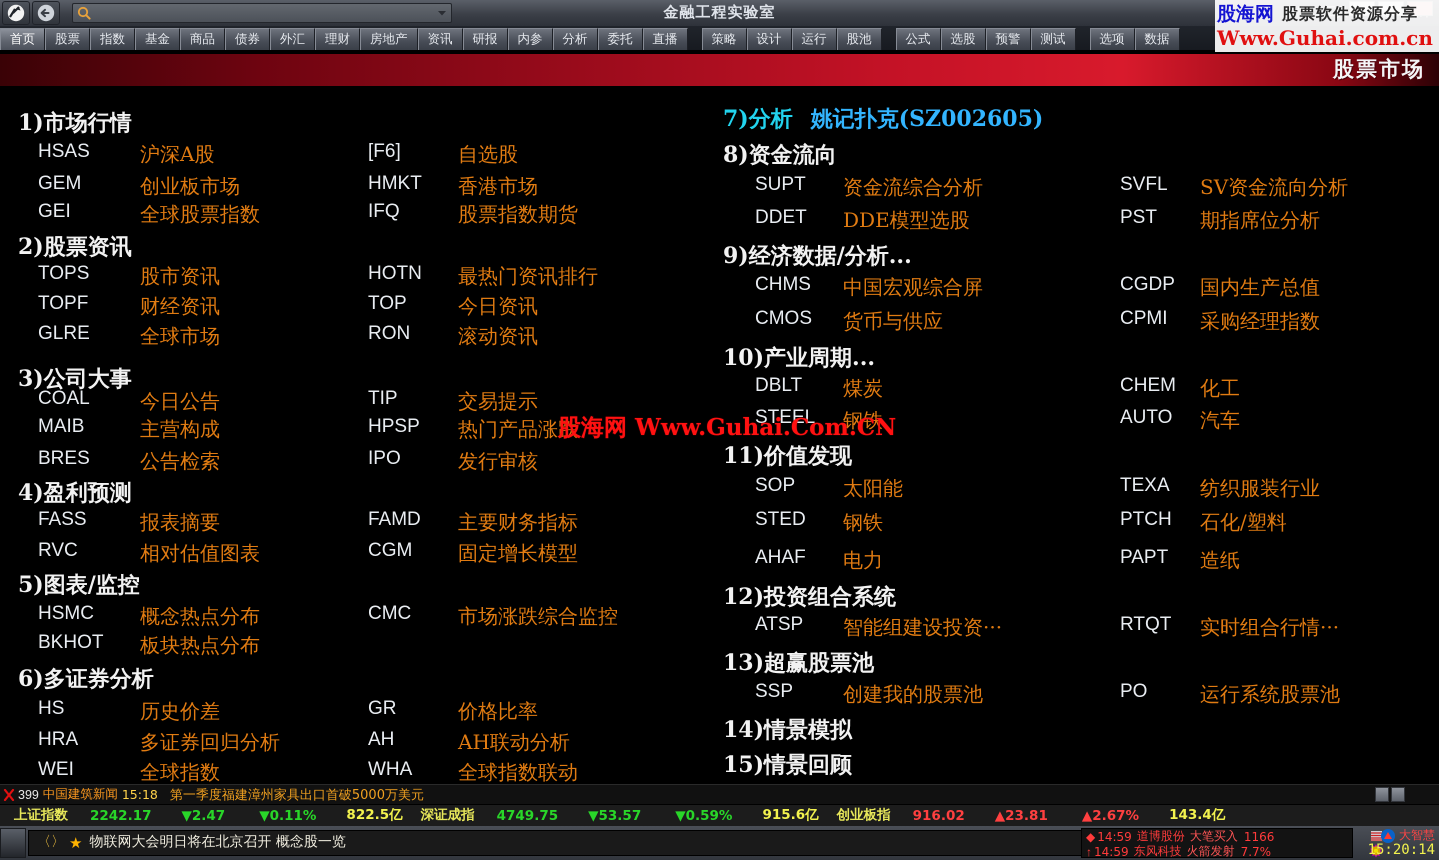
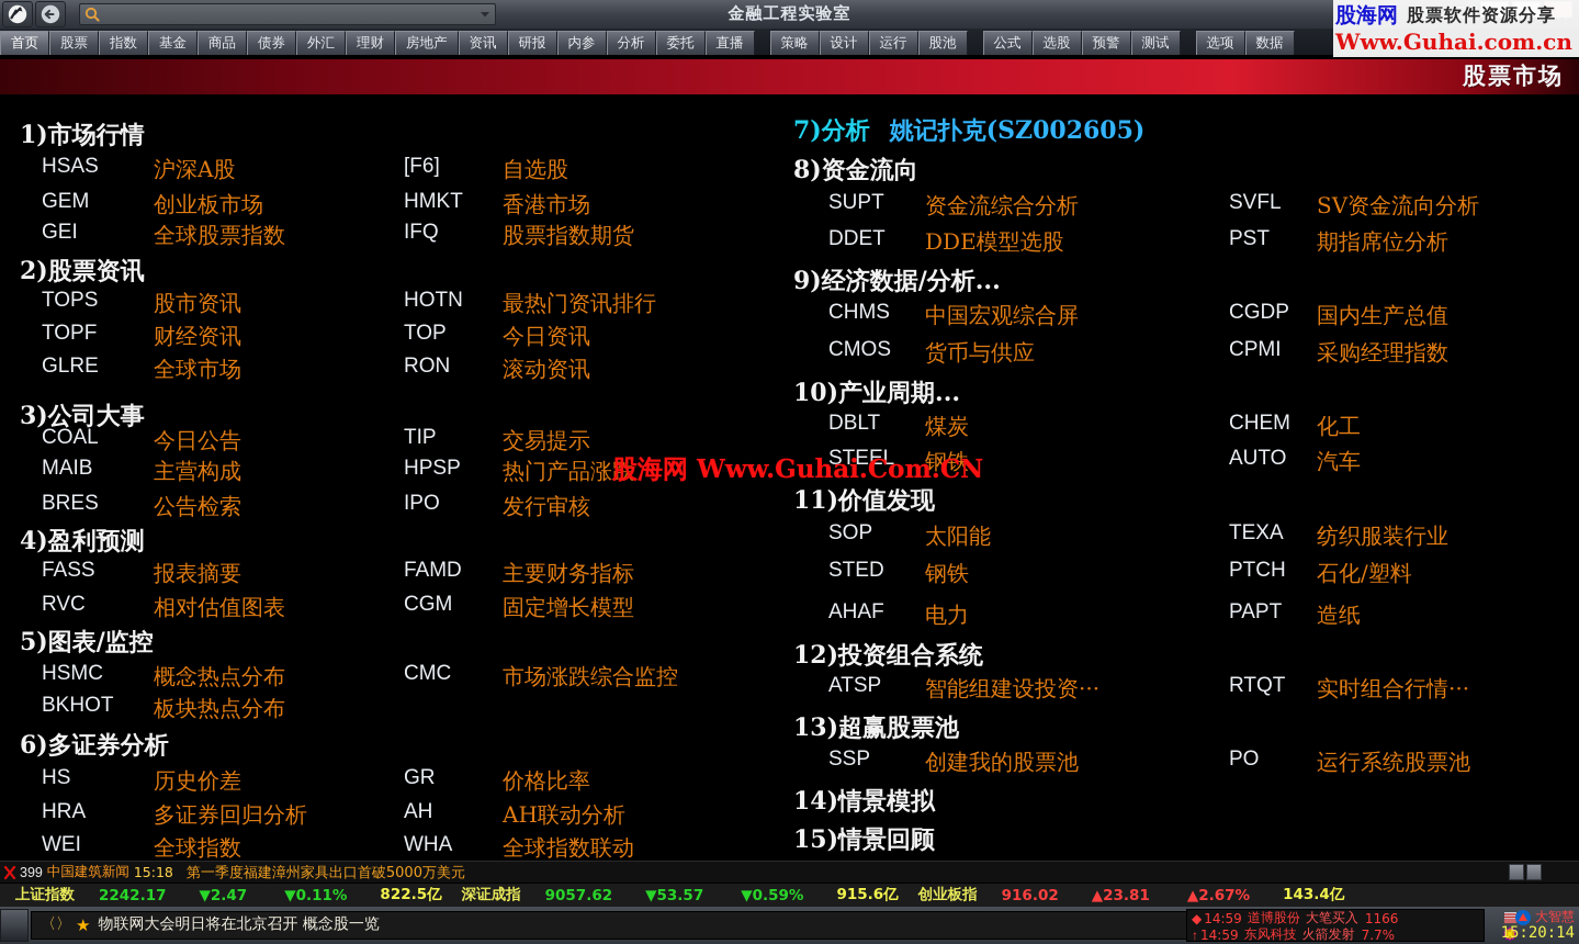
  金融工程实验室
  首页
  股票
  指数
  基金
  商品
  债券
  外汇
  理财
  房地产
  资讯
  研报
  内参
  分析
  委托
  直播
  策略
  设计
  运行
  股池
  公式
  选股
  预警
  测试
  选项
  数据
  股票市场
  1)市场行情
  HSAS
  沪深A股
  GEM
  创业板市场
  GEI
  全球股票指数
  [F6]
  自选股
  HMKT
  香港市场
  IFQ
  股票指数期货
  2)股票资讯
  TOPS
  股市资讯
  TOPF
  财经资讯
  GLRE
  全球市场
  HOTN
  最热门资讯排行
  TOP
  今日资讯
  RON
  滚动资讯
  3)公司大事
  COAL
  今日公告
  MAIB
  主营构成
  BRES
  公告检索
  TIP
  交易提示
  HPSP
  热门产品涨跌
  IPO
  发行审核
  4)盈利预测
  FASS
  报表摘要
  RVC
  相对估值图表
  FAMD
  主要财务指标
  CGM
  固定增长模型
  5)图表/监控
  HSMC
  概念热点分布
  BKHOT
  板块热点分布
  CMC
  市场涨跌综合监控
  6)多证券分析
  HS
  历史价差
  HRA
  多证券回归分析
  WEI
  全球指数
  GR
  价格比率
  AH
  AH联动分析
  WHA
  全球指数联动
  7)分析 姚记扑克(SZ002605)
  8)资金流向
  SUPT
  资金流综合分析
  DDET
  DDE模型选股
  SVFL
  SV资金流向分析
  PST
  期指席位分析
  9)经济数据/分析...
  CHMS
  中国宏观综合屏
  CMOS
  货币与供应
  CGDP
  国内生产总值
  CPMI
  采购经理指数
  10)产业周期...
  DBLT
  煤炭
  STEEL
  钢铁
  CHEM
  化工
  AUTO
  汽车
  11)价值发现
  SOP
  太阳能
  STED
  钢铁
  AHAF
  电力
  TEXA
  纺织服装行业
  PTCH
  石化/塑料
  PAPT
  造纸
  12)投资组合系统
  ATSP
  智能组建设投资···
  RTQT
  实时组合行情···
  13)超赢股票池
  SSP
  创建我的股票池
  PO
  运行系统股票池
  14)情景模拟
  15)情景回顾
  399
  中国建筑新闻
  15:18
  第一季度福建漳州家具出口首破5000万美元
  上证指数
  2242.17
  ▼2.47
  ▼0.11%
  822.5亿
  深证成指
- 4749.75
+ 9057.62
  ▼53.57
  ▼0.59%
  915.6亿
  创业板指
  916.02
  ▲23.81
  ▲2.67%
  143.4亿
  〈〉
  ★
  物联网大会明日将在北京召开 概念股一览
  ◆
  14:59
  道博股份
  大笔买入
  1166
  ↑
  14:59
  东风科技
  火箭发射
  7.7%
  大智慧
  15:20:14
  股海网
  股票软件资源分享
  Www.Guhai.com.cn
  股海网 Www.Guhai.Com.CN
